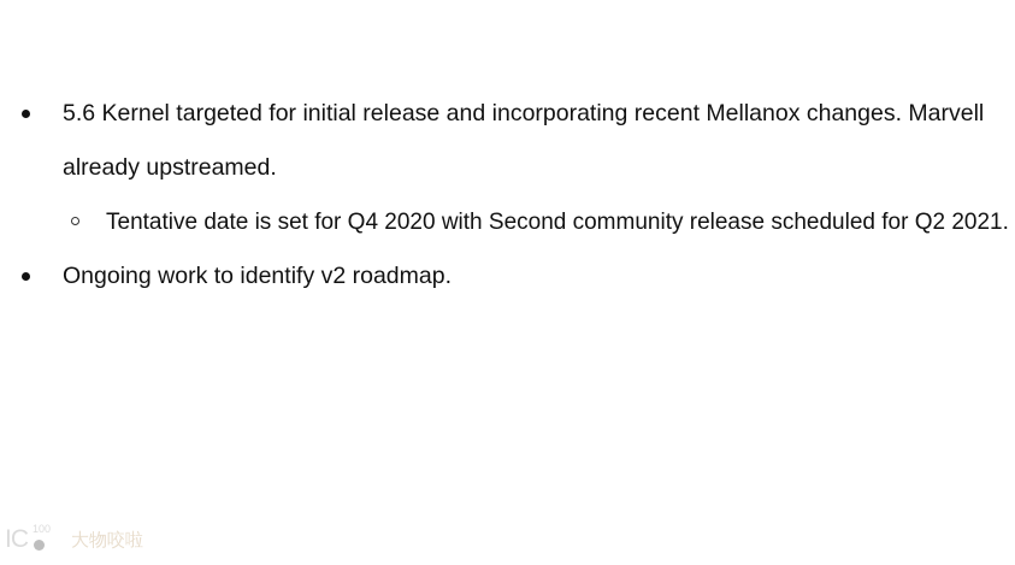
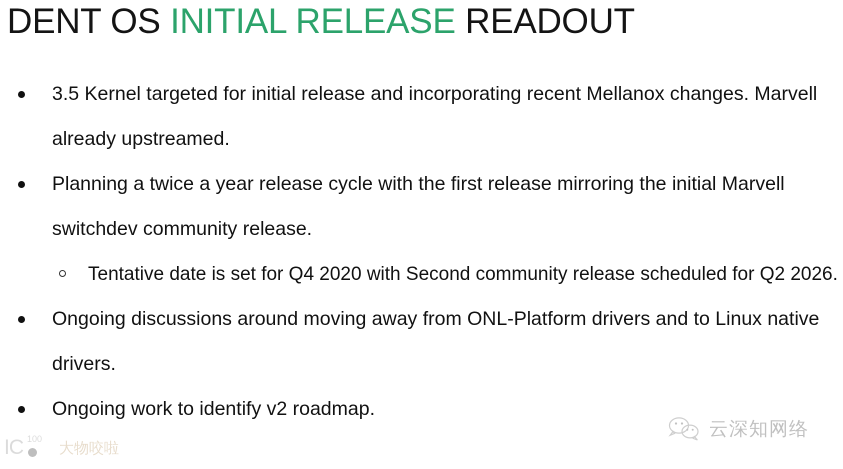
+ DENT OS INITIAL RELEASE READOUT
- 5.6 Kernel targeted for initial release and incorporating recent Mellanox changes. Marvell already upstreamed.
+ 3.5 Kernel targeted for initial release and incorporating recent Mellanox changes. Marvell already upstreamed.
+ Planning a twice a year release cycle with the first release mirroring the initial Marvell switchdev community release.
- Tentative date is set for Q4 2020 with Second community release scheduled for Q2 2021.
+ Tentative date is set for Q4 2020 with Second community release scheduled for Q2 2026.
+ Ongoing discussions around moving away from ONL-Platform drivers and to Linux native drivers.
  Ongoing work to identify v2 roadmap.
  IC
  100
  大物咬啦
+ 云深知网络
